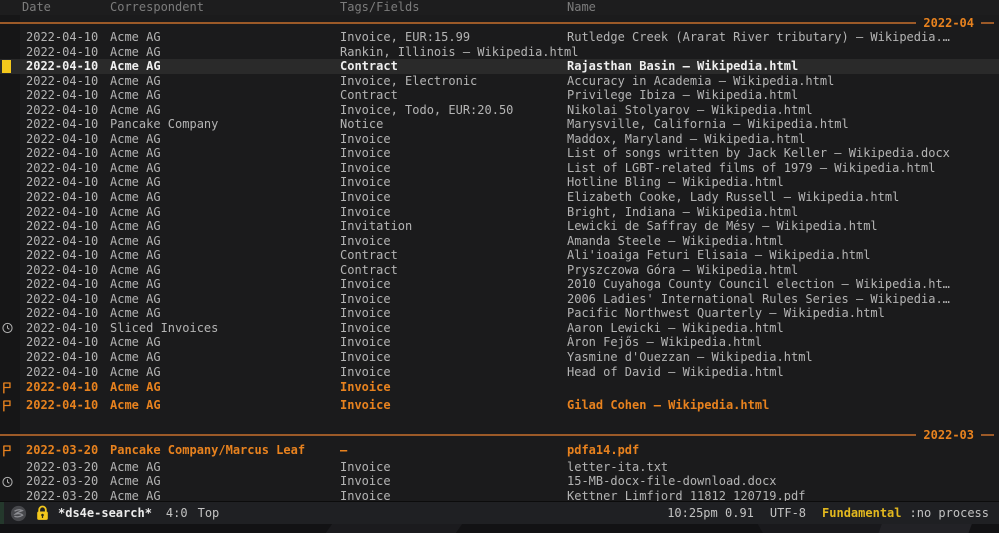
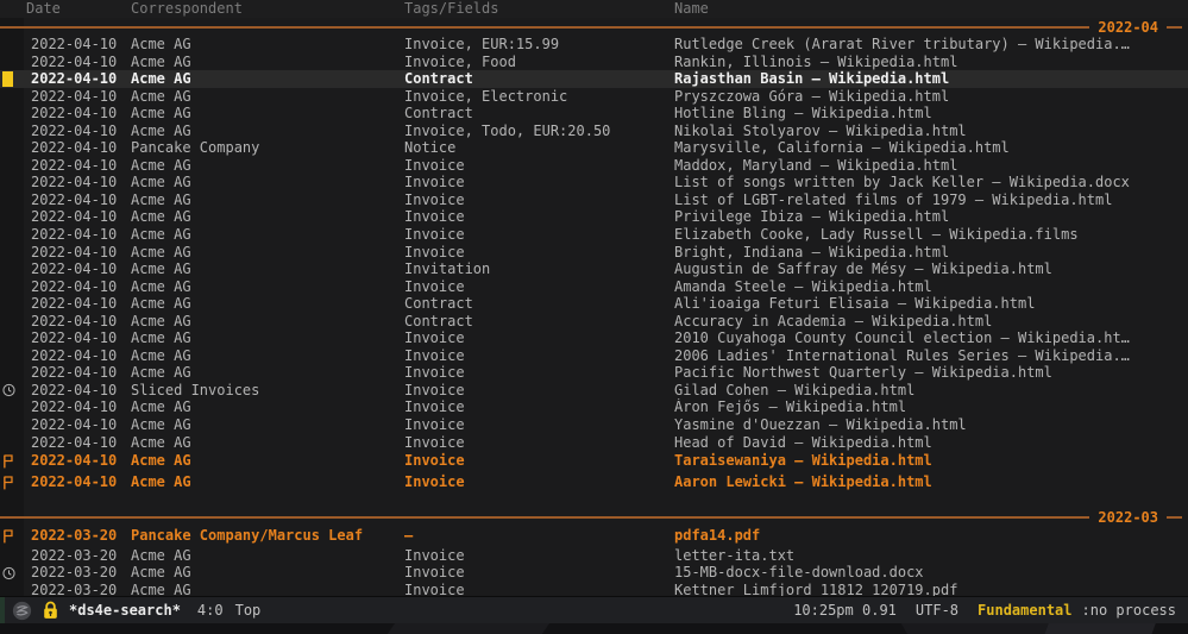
  Date
  Correspondent
  Tags/Fields
  Name
  2022-04
  2022-04-10
  Acme AG
  Invoice, EUR:15.99
  Rutledge Creek (Ararat River tributary) – Wikipedia.…
  2022-04-10
  Acme AG
+ Invoice, Food
  Rankin, Illinois – Wikipedia.html
  2022-04-10
  Acme AG
  Contract
  Rajasthan Basin – Wikipedia.html
  2022-04-10
  Acme AG
  Invoice, Electronic
- Accuracy in Academia – Wikipedia.html
+ Pryszczowa Góra – Wikipedia.html
  2022-04-10
  Acme AG
  Contract
- Privilege Ibiza – Wikipedia.html
+ Hotline Bling – Wikipedia.html
  2022-04-10
  Acme AG
  Invoice, Todo, EUR:20.50
  Nikolai Stolyarov – Wikipedia.html
  2022-04-10
  Pancake Company
  Notice
  Marysville, California – Wikipedia.html
  2022-04-10
  Acme AG
  Invoice
  Maddox, Maryland – Wikipedia.html
  2022-04-10
  Acme AG
  Invoice
  List of songs written by Jack Keller – Wikipedia.docx
  2022-04-10
  Acme AG
  Invoice
  List of LGBT-related films of 1979 – Wikipedia.html
  2022-04-10
  Acme AG
  Invoice
- Hotline Bling – Wikipedia.html
+ Privilege Ibiza – Wikipedia.html
  2022-04-10
  Acme AG
  Invoice
- Elizabeth Cooke, Lady Russell – Wikipedia.html
+ Elizabeth Cooke, Lady Russell – Wikipedia.films
  2022-04-10
  Acme AG
  Invoice
  Bright, Indiana – Wikipedia.html
  2022-04-10
  Acme AG
  Invitation
- Lewicki de Saffray de Mésy – Wikipedia.html
+ Augustin de Saffray de Mésy – Wikipedia.html
  2022-04-10
  Acme AG
  Invoice
  Amanda Steele – Wikipedia.html
  2022-04-10
  Acme AG
  Contract
  Ali'ioaiga Feturi Elisaia – Wikipedia.html
  2022-04-10
  Acme AG
  Contract
- Pryszczowa Góra – Wikipedia.html
+ Accuracy in Academia – Wikipedia.html
  2022-04-10
  Acme AG
  Invoice
  2010 Cuyahoga County Council election – Wikipedia.ht…
  2022-04-10
  Acme AG
  Invoice
  2006 Ladies' International Rules Series – Wikipedia.…
  2022-04-10
  Acme AG
  Invoice
  Pacific Northwest Quarterly – Wikipedia.html
  2022-04-10
  Sliced Invoices
  Invoice
- Aaron Lewicki – Wikipedia.html
+ Gilad Cohen – Wikipedia.html
  2022-04-10
  Acme AG
  Invoice
  Áron Fejős – Wikipedia.html
  2022-04-10
  Acme AG
  Invoice
  Yasmine d'Ouezzan – Wikipedia.html
  2022-04-10
  Acme AG
  Invoice
  Head of David – Wikipedia.html
  2022-04-10
  Acme AG
  Invoice
+ Taraisewaniya – Wikipedia.html
  2022-04-10
  Acme AG
  Invoice
- Gilad Cohen – Wikipedia.html
+ Aaron Lewicki – Wikipedia.html
  2022-03
  2022-03-20
  Pancake Company/Marcus Leaf
  –
  pdfa14.pdf
  2022-03-20
  Acme AG
  Invoice
  letter-ita.txt
  2022-03-20
  Acme AG
  Invoice
  15-MB-docx-file-download.docx
  2022-03-20
  Acme AG
  Invoice
  Kettner Limfjord 11812 120719.pdf
  *ds4e-search*
  4:0
  Top
  10:25pm 0.91
  UTF-8
  Fundamental
  :no process
